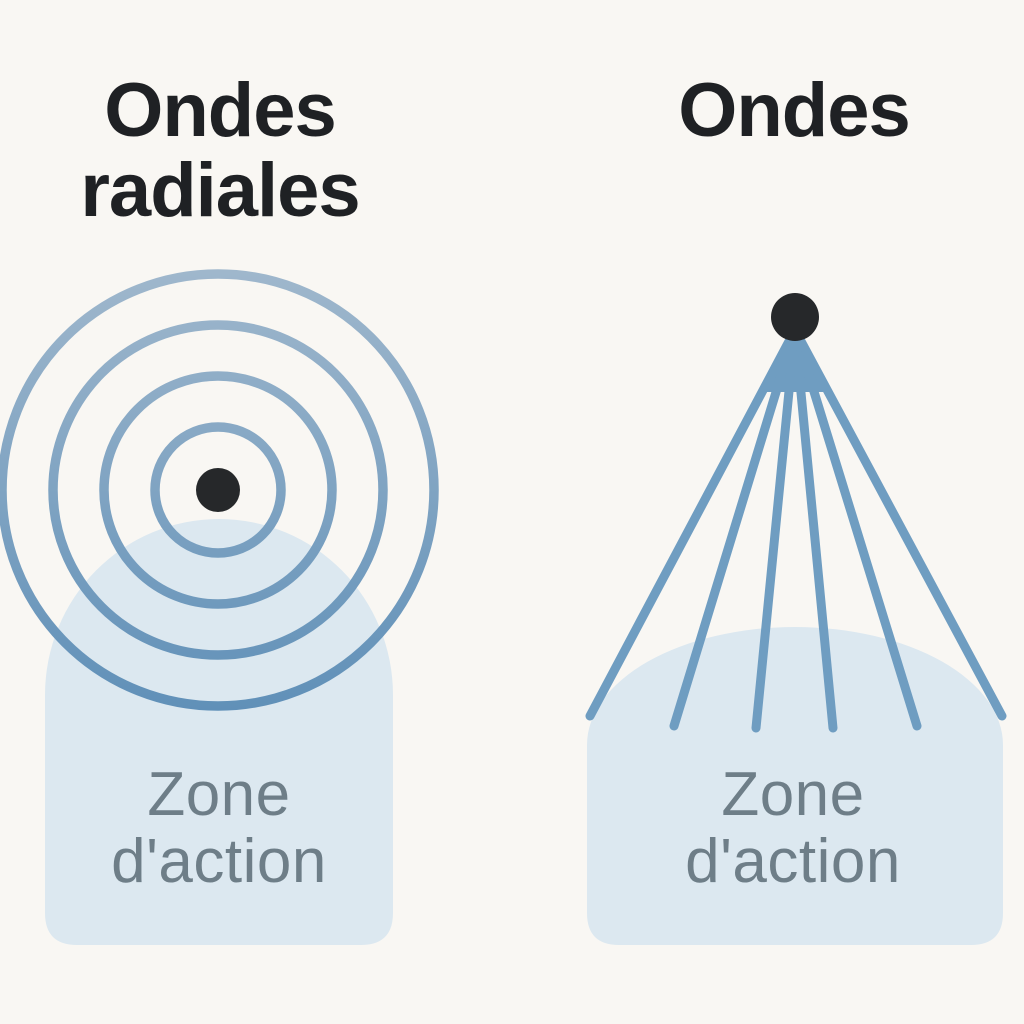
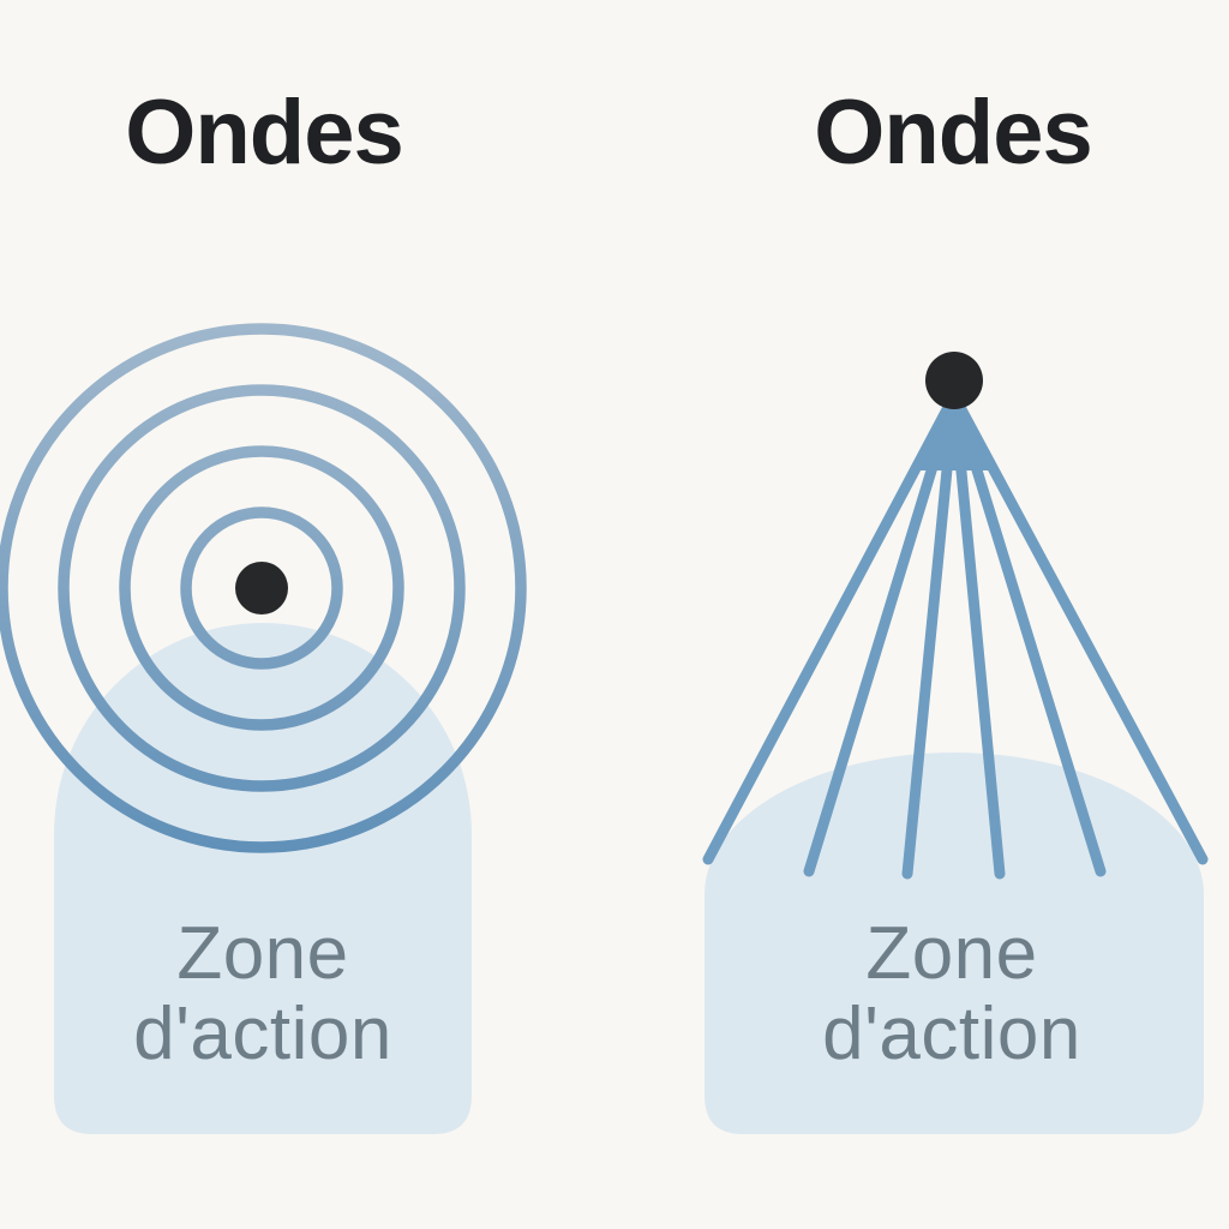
  Ondes
- radiales
  Ondes
  Zone
  d'action
  Zone
  d'action
